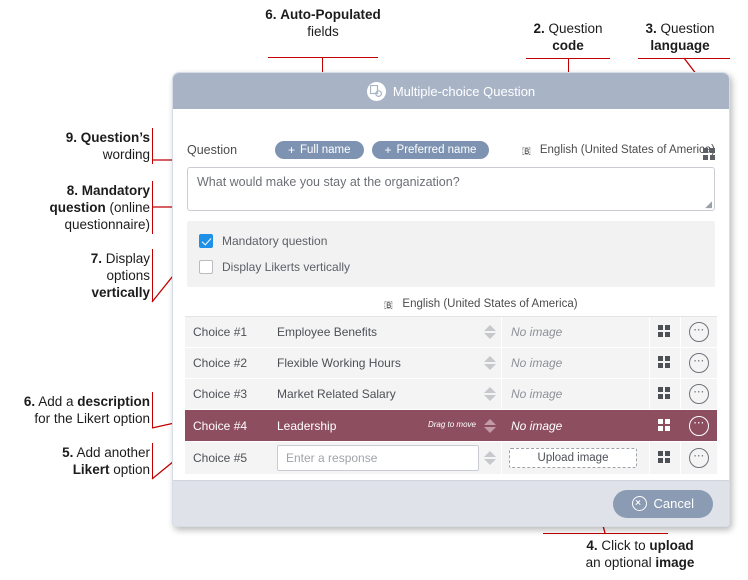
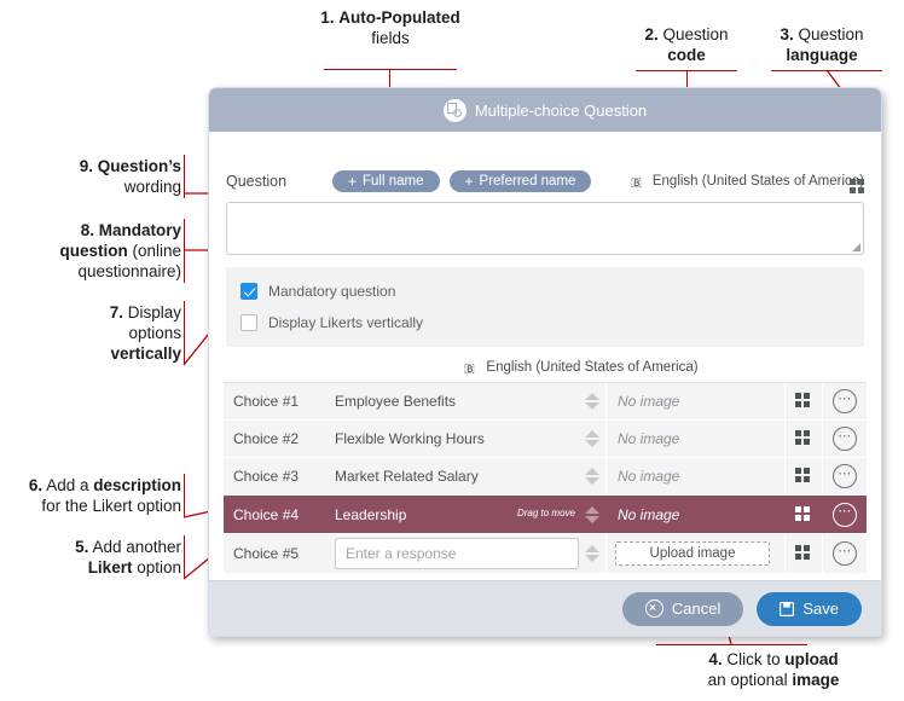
- 6. Auto-Populated fields
+ 1. Auto-Populated fields
  2. Question
  code
  3. Question
  language
  4. Click to upload
  an optional image
  5. Add another
  Likert option
  6. Add a description
  for the Likert option
  7. Display
  options
  vertically
  8. Mandatory
  question (online
  questionnaire)
  9. Question’s
  wording
  Multiple-choice Question
  Question
  +
  Full name
  +
  Preferred name
  🇧
  English (United States of Americ
- What would make you stay at the organization?
  ◢
  Mandatory question
  Display Likerts vertically
  🇧
  English (United States of America)
  Choice #1
  Employee Benefits
  No image
  ⋯
  Choice #2
  Flexible Working Hours
  No image
  ⋯
  Choice #3
  Market Related Salary
  No image
  ⋯
  Choice #4
  Leadership
  Drag to move
  No image
  ⋯
  Choice #5
  Enter a response
  Upload image
  ⋯
  Cancel
+ Save
